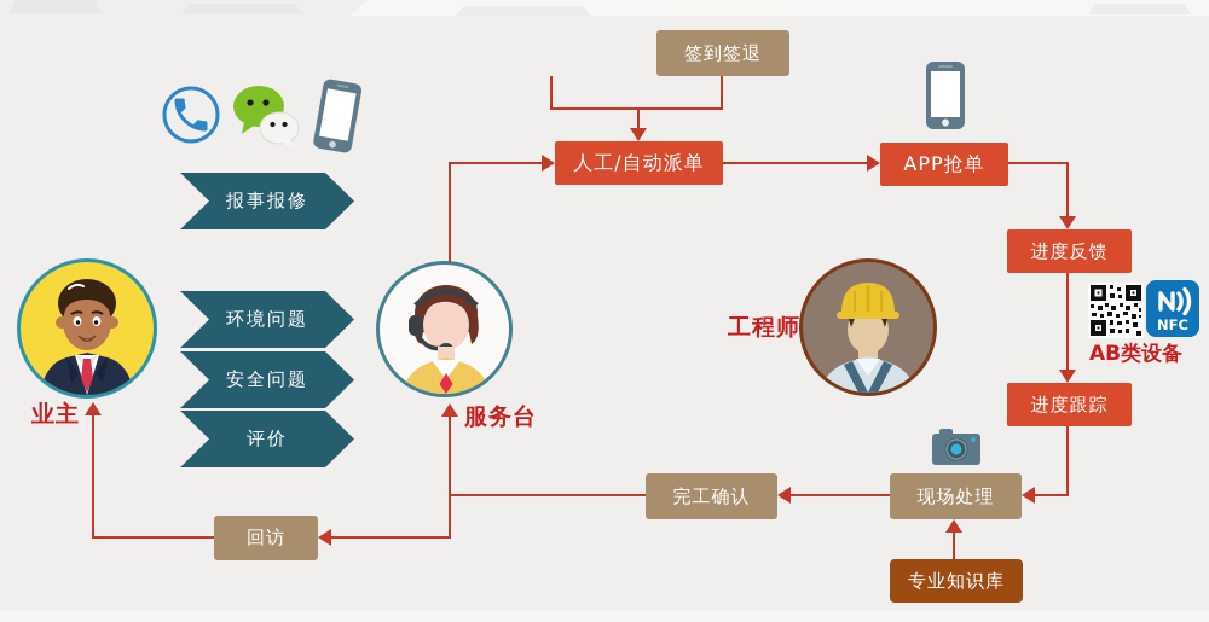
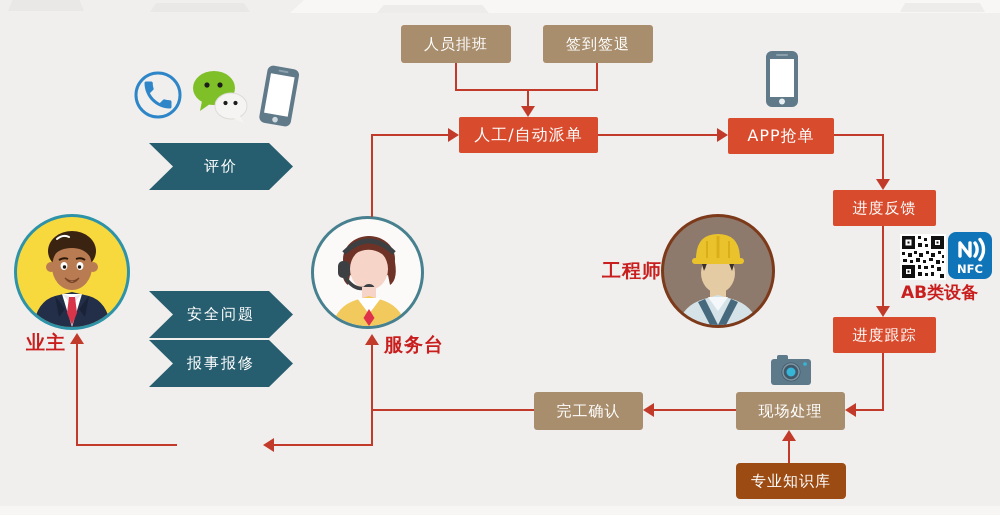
- 报事报修
+ 评价
- 环境问题
  安全问题
- 评价
+ 报事报修
  业主
  服务台
  工程师
+ 人员排班
  签到签退
  人工/自动派单
  APP抢单
  进度反馈
  进度跟踪
  现场处理
  专业知识库
  完工确认
- 回访
  NFC
  AB类设备
